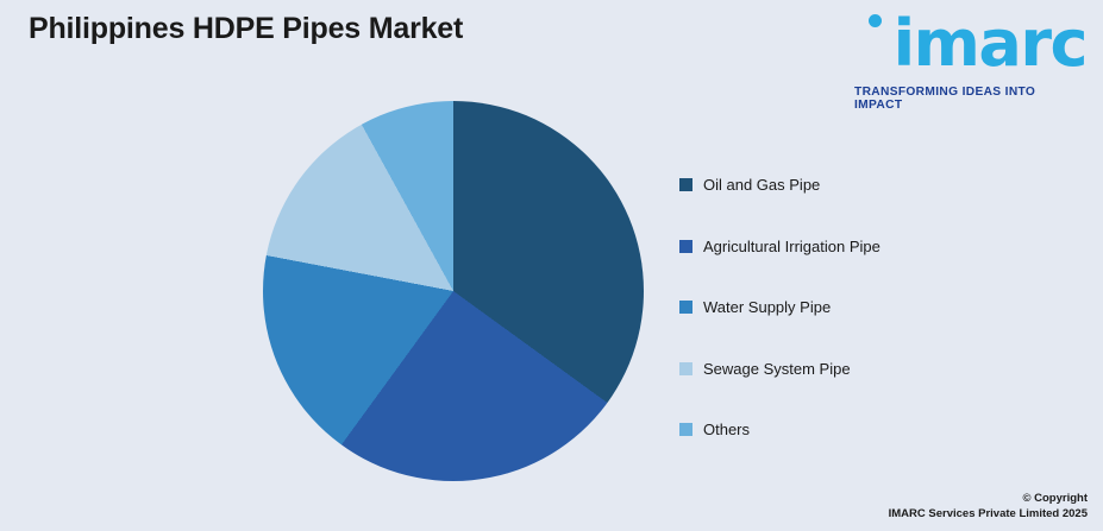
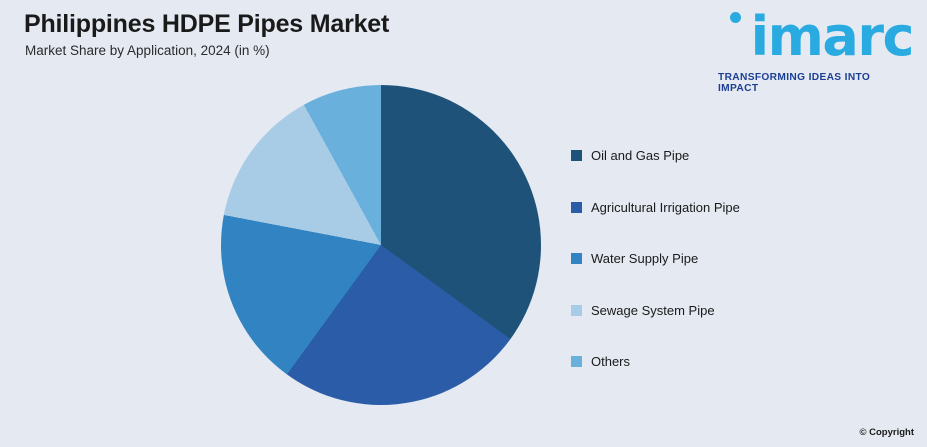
  Philippines HDPE Pipes Market
+ Market Share by Application, 2024 (in %)
  imarc
  TRANSFORMING IDEAS INTO IMPACT
  Oil and Gas Pipe
  Agricultural Irrigation Pipe
  Water Supply Pipe
  Sewage System Pipe
  Others
  © Copyright
- IMARC Services Private Limited 2025
